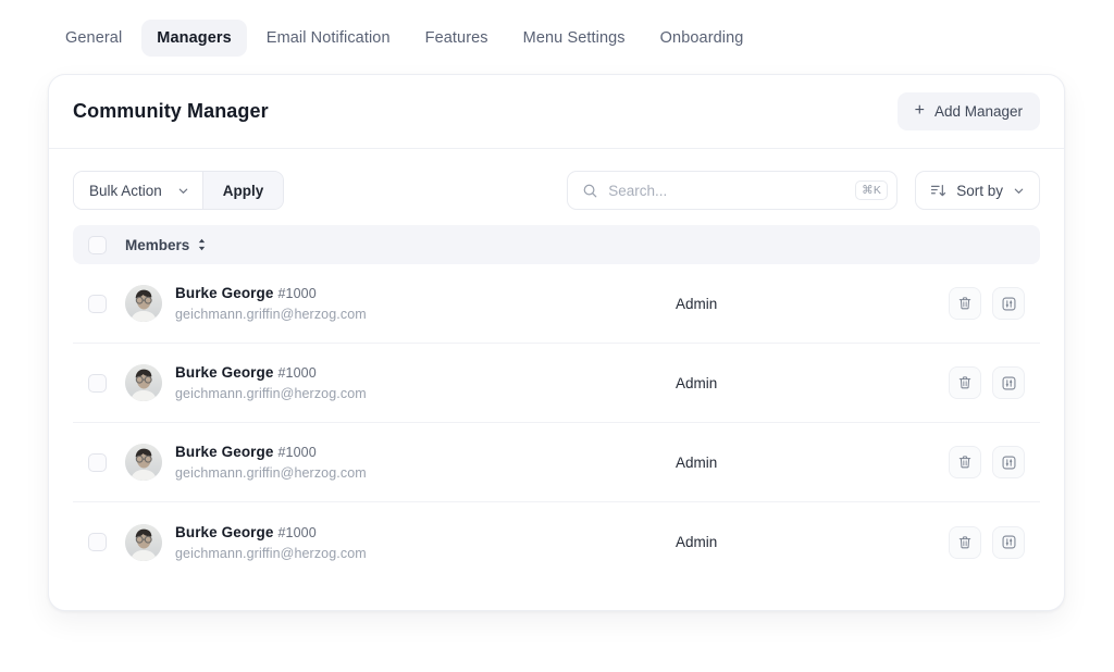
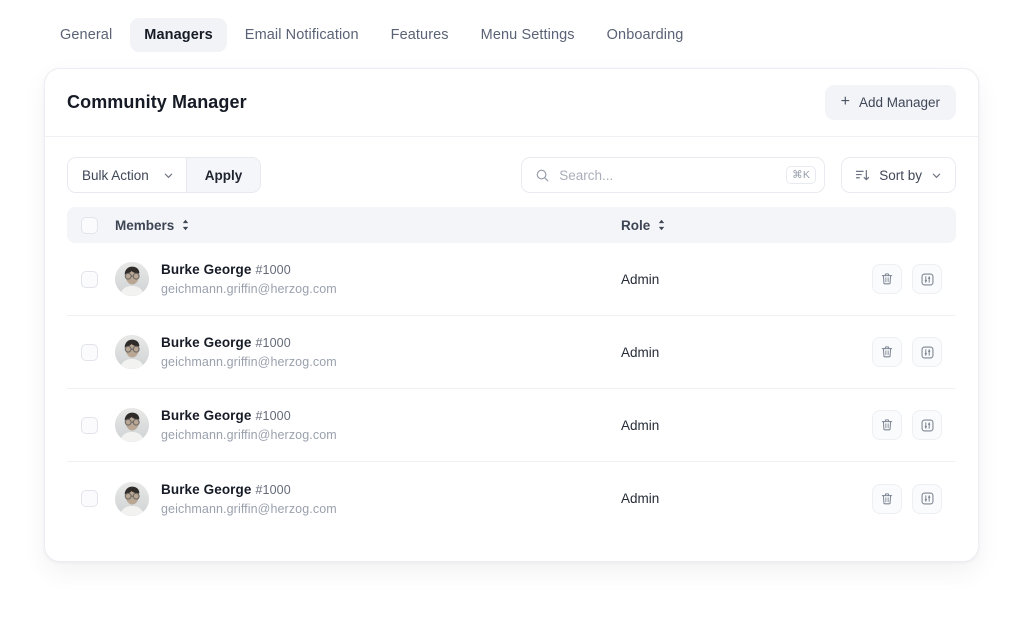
  General
  Managers
  Email Notification
  Features
  Menu Settings
  Onboarding
  Community Manager
  +
  Add Manager
  Bulk Action
  Apply
  Search...
  ⌘K
  Sort by
  Members
+ Role
  Burke George #1000
  geichmann.griffin@herzog.com
  Admin
  Burke George #1000
  geichmann.griffin@herzog.com
  Admin
  Burke George #1000
  geichmann.griffin@herzog.com
  Admin
  Burke George #1000
  geichmann.griffin@herzog.com
  Admin
